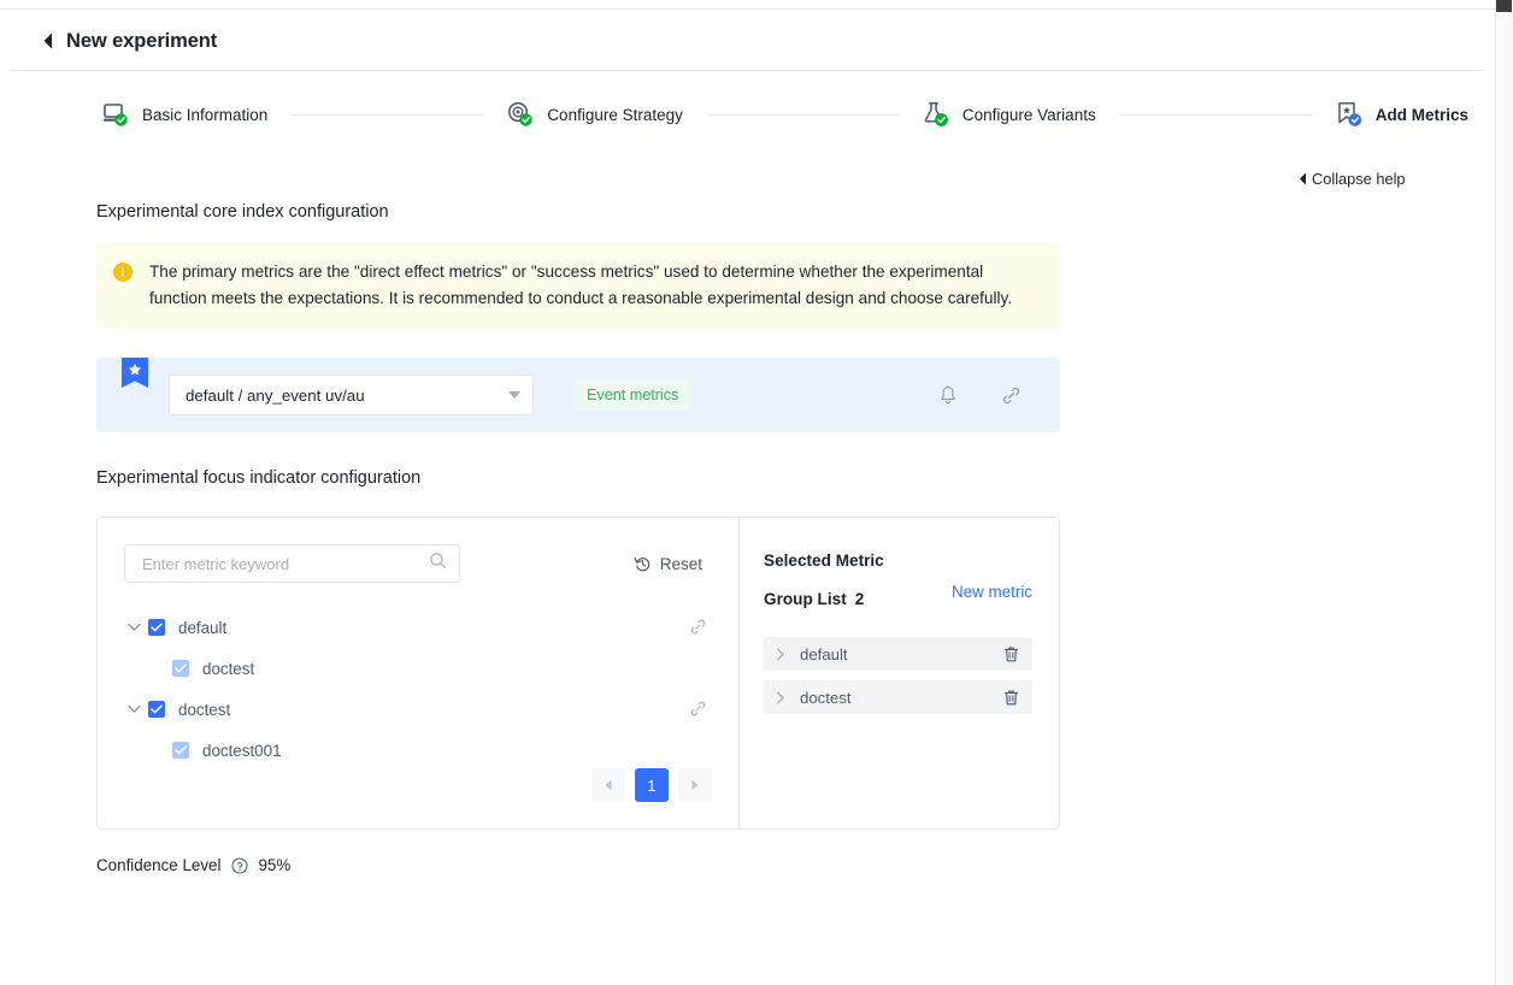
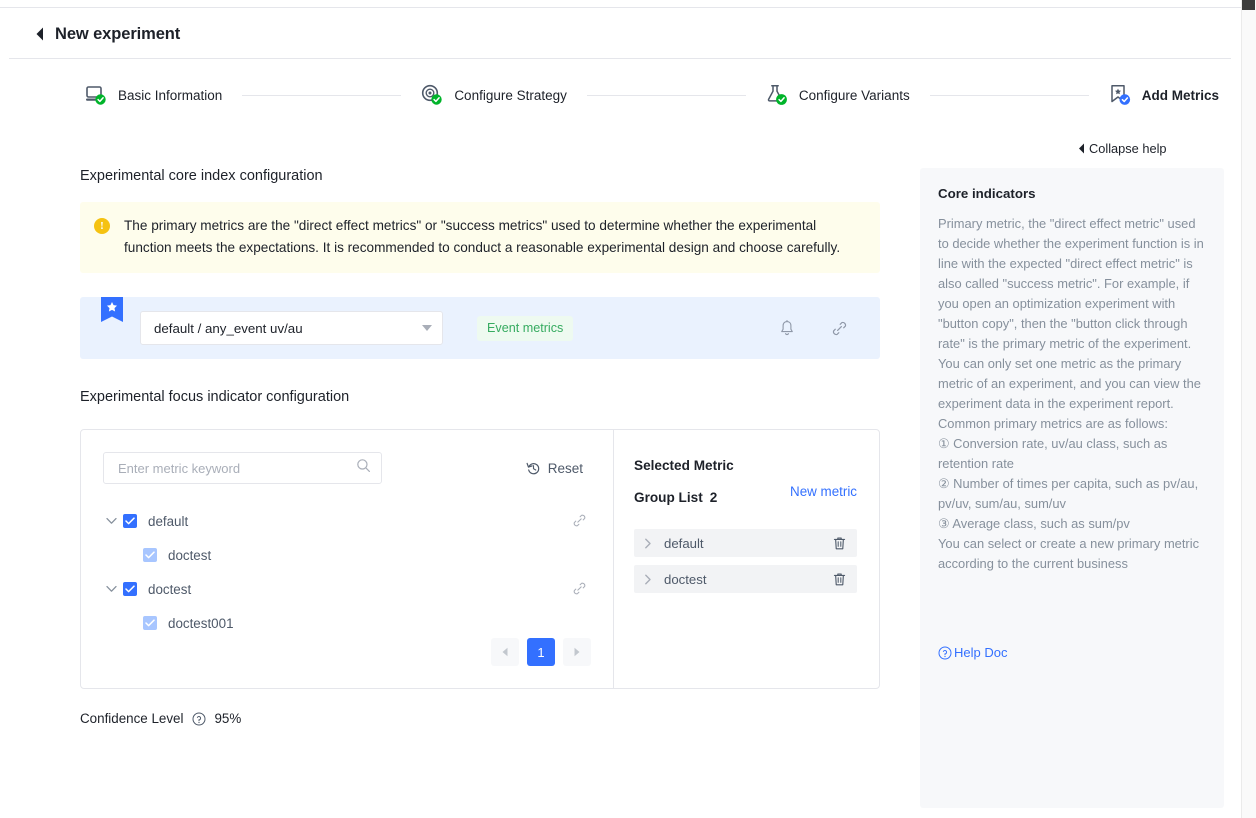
  New experiment
  Basic Information
  Configure Strategy
  Configure Variants
  Add Metrics
  Collapse help
  Experimental core index configuration
  !
  The primary metrics are the "direct effect metrics" or "success metrics" used to determine whether the experimental function meets the expectations. It is recommended to conduct a reasonable experimental design and choose carefully.
  default / any_event uv/au
  Event metrics
  Experimental focus indicator configuration
  Enter metric keyword
  Reset
  default
  doctest
  doctest
  doctest001
  1
  Selected Metric
  Group List 2
  New metric
  default
  doctest
  Confidence Level
  95%
+ Core indicators
+ Primary metric, the "direct effect metric" used to decide whether the experiment function is in line with the expected "direct effect metric" is also called "success metric". For example, if you open an optimization experiment with "button copy", then the "button click through rate" is the primary metric of the experiment. You can only set one metric as the primary metric of an experiment, and you can view the experiment data in the experiment report. Common primary metrics are as follows:
+ ① Conversion rate, uv/au class, such as retention rate
+ ② Number of times per capita, such as pv/au, pv/uv, sum/au, sum/uv
+ ③ Average class, such as sum/pv
+ You can select or create a new primary metric according to the current business
+ Help Doc
